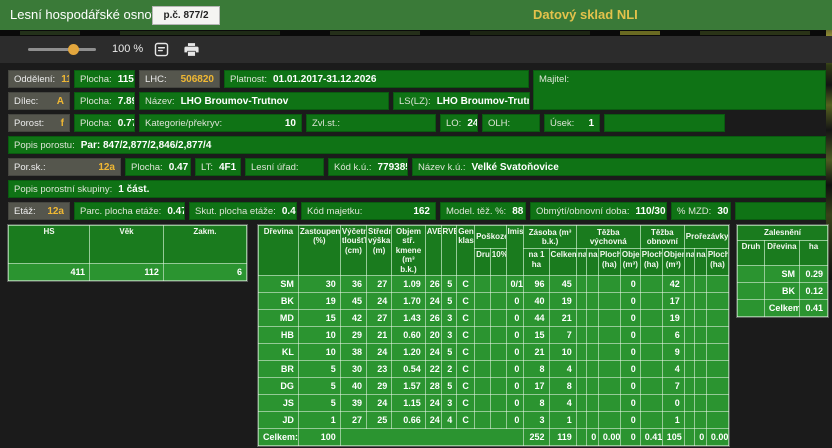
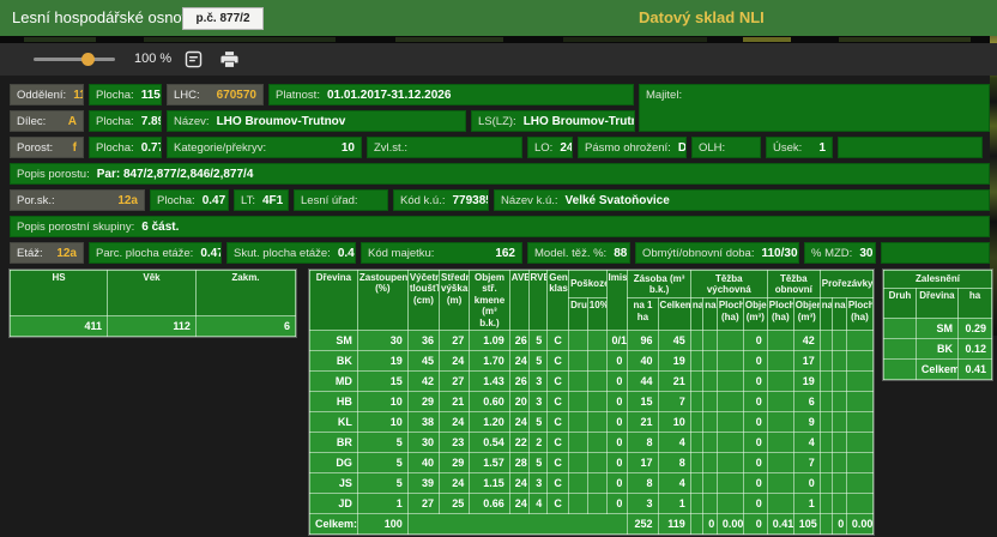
  Lesní hospodářské osno
  p.č. 877/2
  Datový sklad NLI
  100 %
  Oddělení:
  Plocha:
  LHC:
- 506820
+ 670570
  Platnost:
  01.01.2017-31.12.2026
  Dílec:
  A
  Plocha:
  7.8
  Název:
  LHO Broumov-Trutnov
  LS(LZ):
  LHO Broumov-Trut
  Porost:
  f
  Plocha:
  0.7
  Kategorie/překryv:
  10
  Zvl.st.:
  LO:
  24
+ Pásmo ohrožení:
+ D
  OLH:
  Úsek:
  1
  Popis porostu:
  Par: 847/2,877/2,846/2,877/4
  Por.sk.:
  12a
  Plocha:
  0.47
  LT:
  4F1
  Lesní úřad:
  Kód k.ú.:
  77938
  Název k.ú.:
  Velké Svatoňovice
  Popis porostní skupiny:
- 1 část.
+ 6 část.
  Etáž:
  12a
  Parc. plocha etáže:
  0.4
  Skut. plocha etáže:
  0.4
  Kód majetku:
  162
  Model. těž. %:
  88
  Obmýtí/obnovní doba:
  110/30
  % MZD:
  30
  Majitel:
  HS	Věk	Zakm.
  411	112	6
  Dřevina	Zastoupen (%)	Výčetn tloušť (cm)	Středn výška (m)	Objem stř. kmene (m³ b.k.)	AVB	RV	Gen klas	Poškoz	Imis	Zásoba (m³ b.k.)	Těžba výchovná	Těžba obnovní	Prořezávky
  Dru	10%	na 1 ha	Celkem	na	na	Ploch (ha)	Obje (m³)	Ploch (ha)	Obje (m³)	na	na	Ploch (ha)
  SM	30	36	27	1.09	26	5	C			0/1	96	45				0		42
  BK	19	45	24	1.70	24	5	C			0	40	19				0		17
  MD	15	42	27	1.43	26	3	C			0	44	21				0		19
  HB	10	29	21	0.60	20	3	C			0	15	7				0		6
  KL	10	38	24	1.20	24	5	C			0	21	10				0		9
  BR	5	30	23	0.54	22	2	C			0	8	4				0		4
  DG	5	40	29	1.57	28	5	C			0	17	8				0		7
  JS	5	39	24	1.15	24	3	C			0	8	4				0		0
  JD	1	27	25	0.66	24	4	C			0	3	1				0		1
  Celkem:	100		252	119		0	0.00	0	0.41	105		0	0.00
  Zalesnění
  Druh	Dřevina	ha
  	SM	0.29
  	BK	0.12
  	Celkem	0.41
